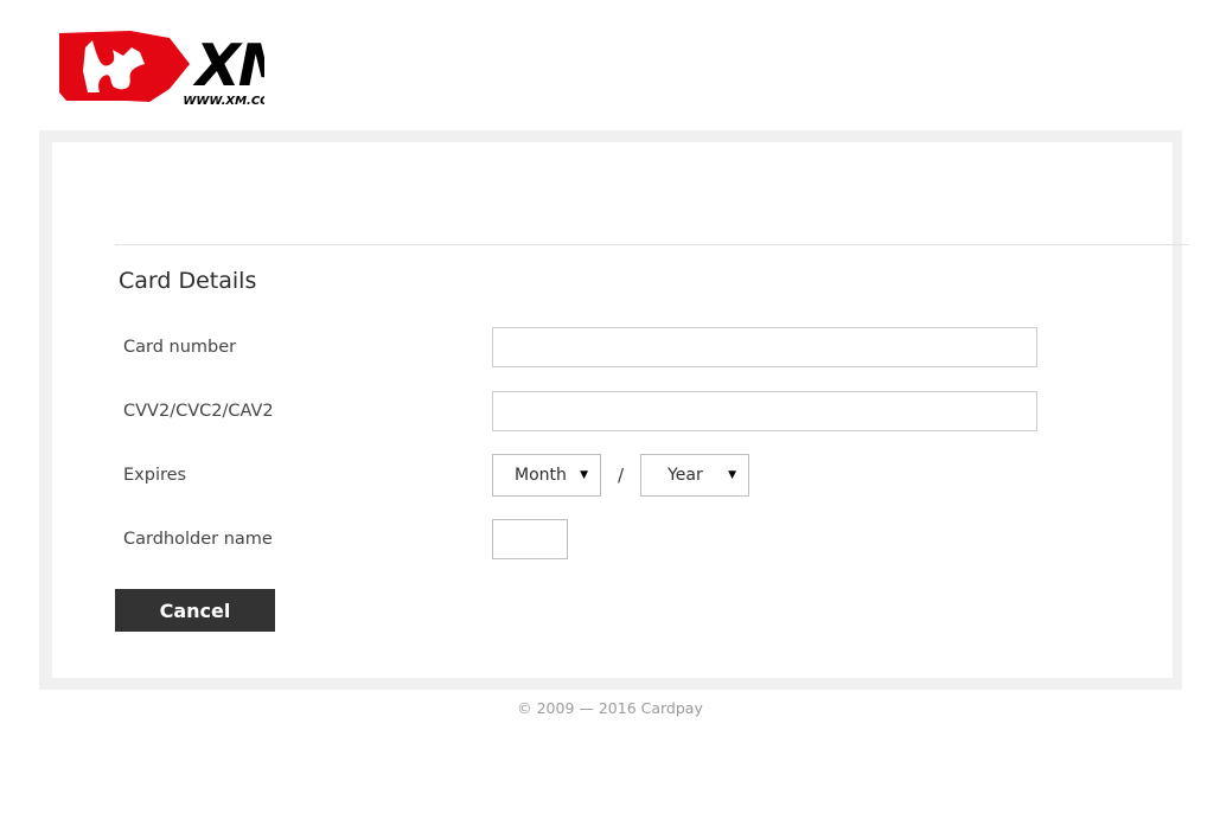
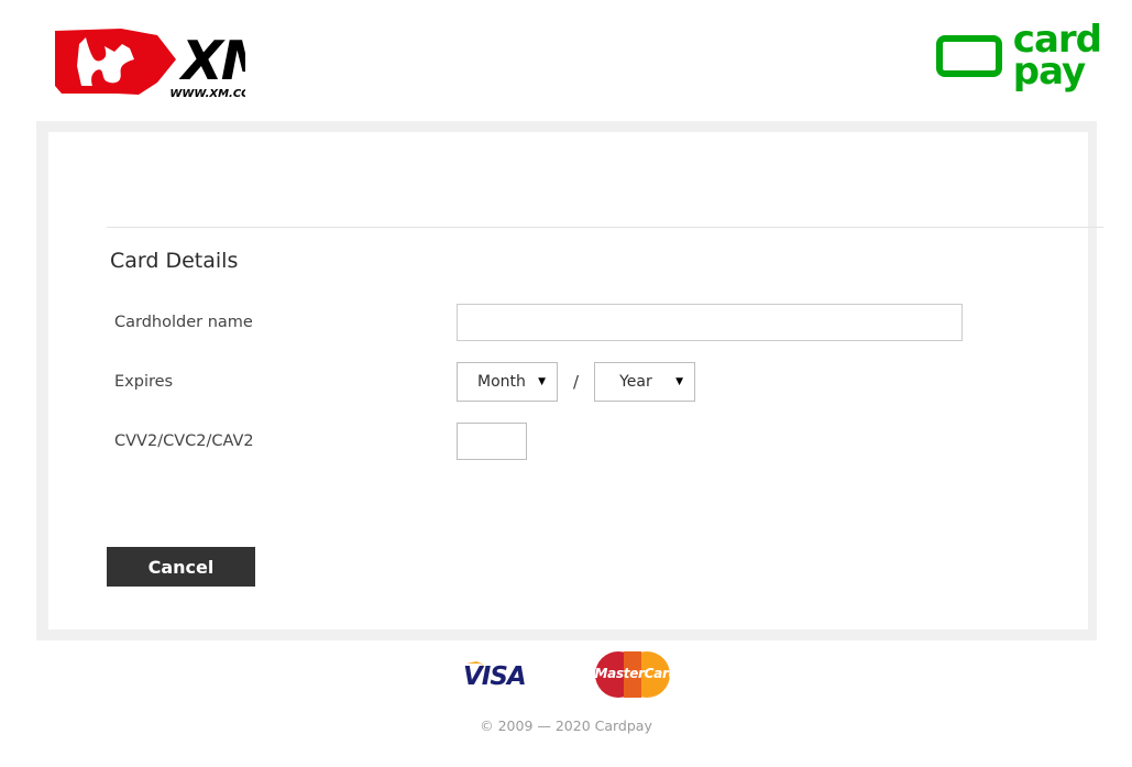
  WWW.XM.C
+ card
+ pay
  Card Details
- Card number
- CVV2/CVC2/CAV2
+ Cardholder name
  Expires
  Month
  ▼
  /
  Year
  ▼
- Cardholder name
+ CVV2/CVC2/CAV2
  Cancel
+ VISA
+ MasterCard
- © 2009 — 2016 Cardpay
+ © 2009 — 2020 Cardpay
